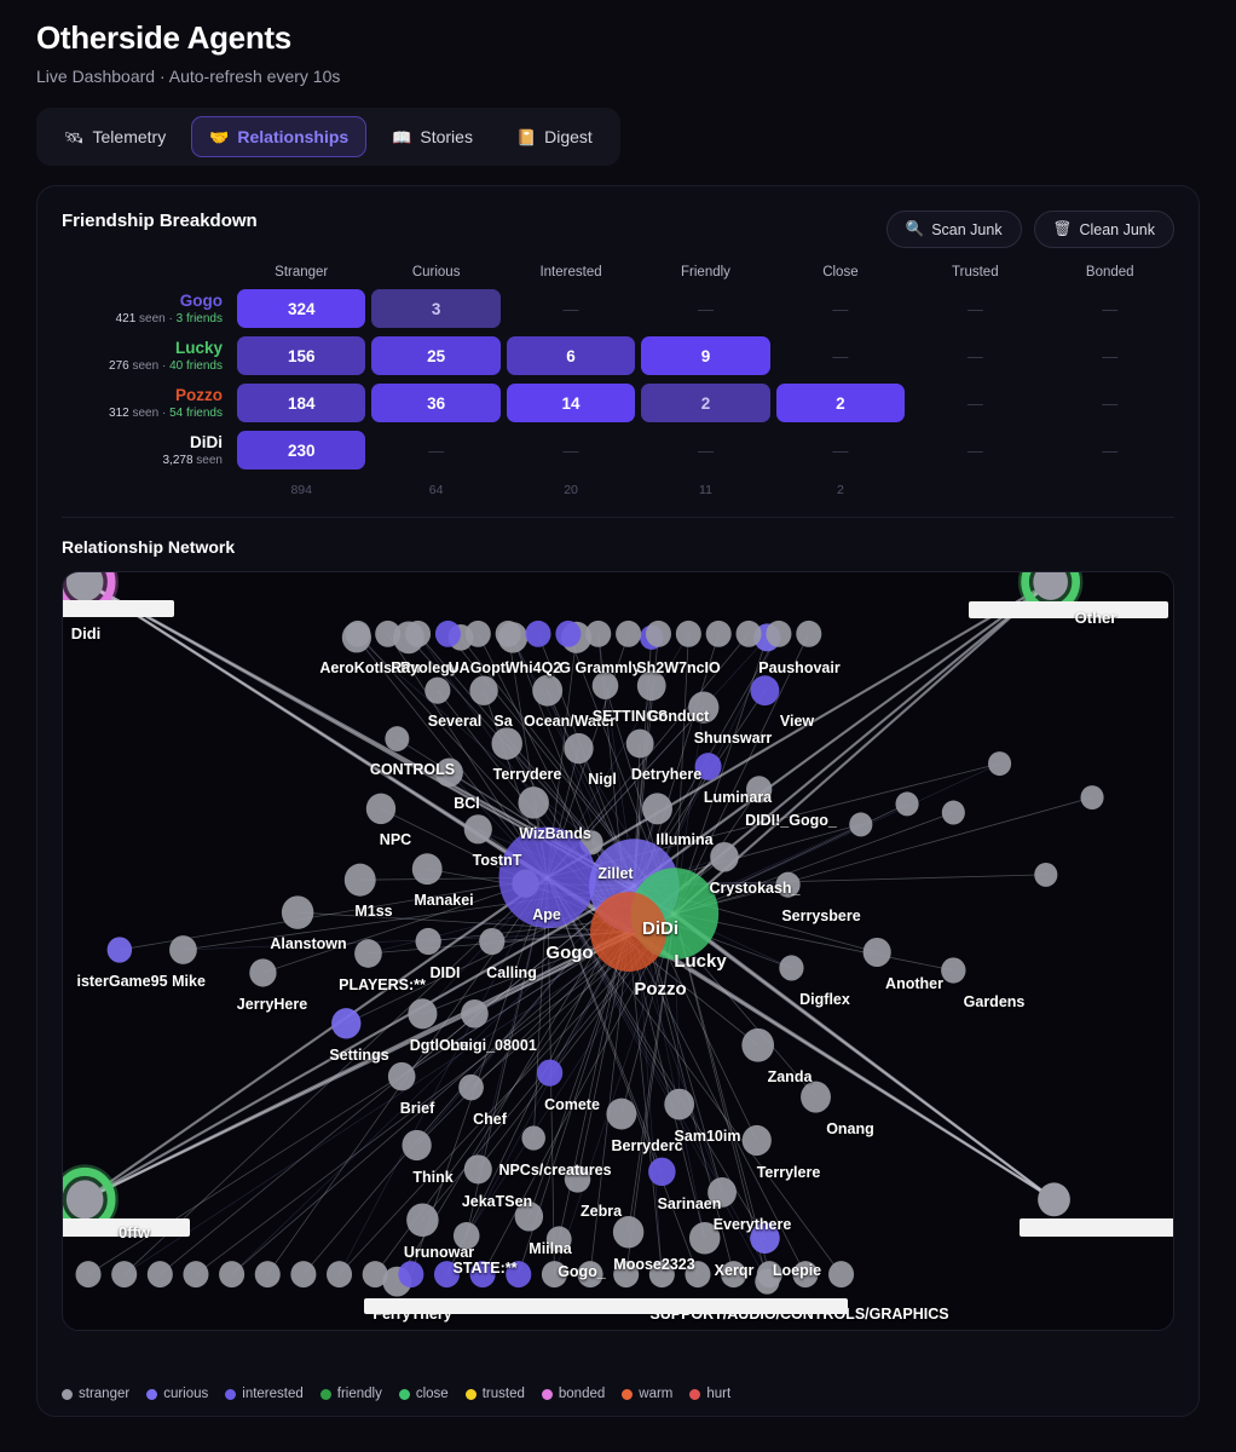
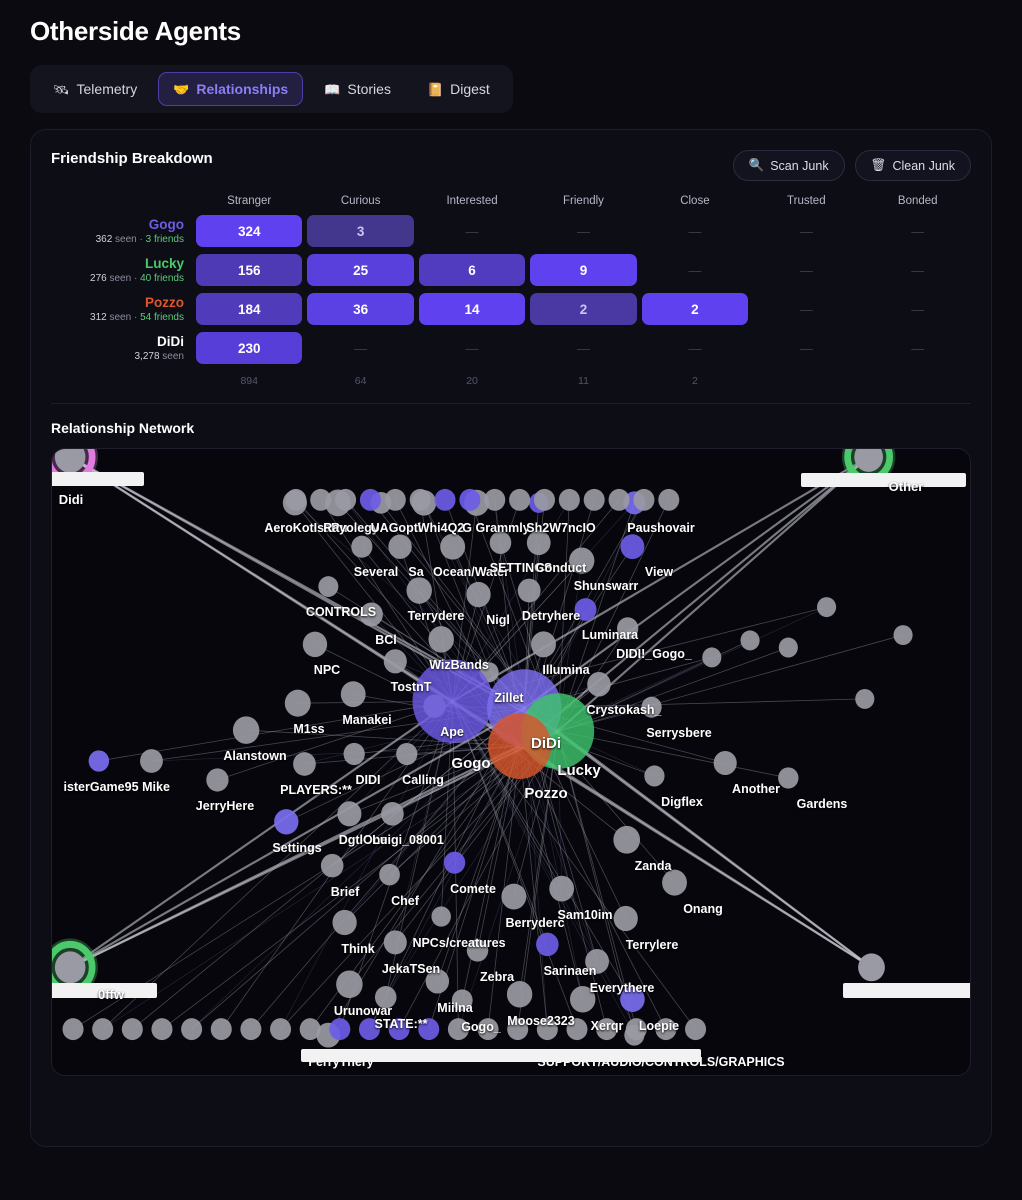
  Otherside Agents
- Live Dashboard · Auto-refresh every 10s
  🛰
  Telemetry
  🤝
  Relationships
  📖
  Stories
  📔
  Digest
  Friendship Breakdown
  🔍
  Scan Junk
  🗑
  Clean Junk
  Stranger
  Curious
  Interested
  Friendly
  Close
  Trusted
  Bonded
  Gogo
- 421 seen · 3 friends
+ 362 seen · 3 friends
  324
  3
  —
  —
  —
  —
  —
  Lucky
  276 seen · 40 friends
  156
  25
  6
  9
  —
  —
  —
  Pozzo
  312 seen · 54 friends
  184
  36
  14
  2
  2
  —
  —
  DiDi
  3,278 seen
  230
  —
  —
  —
  —
  —
  —
  894
  64
  20
  11
  2
  Relationship Network
  AeroKotIsaRu
  Rayolegy
  UAGopti
  Whi4Q2
  G Grammly
  Sh2W7ncIO
  Paushovair
  Several
  Sa
  Ocean/Water
  SETTINGS
  Conduct
  Shunswarr
  View
  CONTROLS
  Terrydere
  Nigl
  Detryhere
  BCl
  Luminara
  WizBands
  Illumina
  DIDI!_Gogo_
  NPC
  TostnT
  Zillet
  Manakei
  Crystokash_
  M1ss
  Ape
  Serrysbere
  Alanstown
  isterGame95
  Mike
  DIDI
  Calling
  Digflex
  Another
  Gardens
  PLAYERS:**
  JerryHere
  Settings
  DgtlOne
  Luigi_08001
  Zanda
  Brief
  Chef
  Comete
  Sam10im
  Onang
  Berryderc
  Think
  NPCs/creatures
  Terrylere
  JekaTSen
  Zebra
  Sarinaen
  Everythere
  Urunowar
  Miilna
  STATE:**
  Gogo_
  Moose2323
  Xerqr
  Loepie
  FerryThery
  SUPPORT/AUDIO/CONTROLS/GRAPHICS
  Gogo
  DiDi
  Lucky
  Pozzo
  Didi
  Other
  0ffw
- stranger
- curious
- interested
- friendly
- close
- trusted
- bonded
- warm
- hurt
